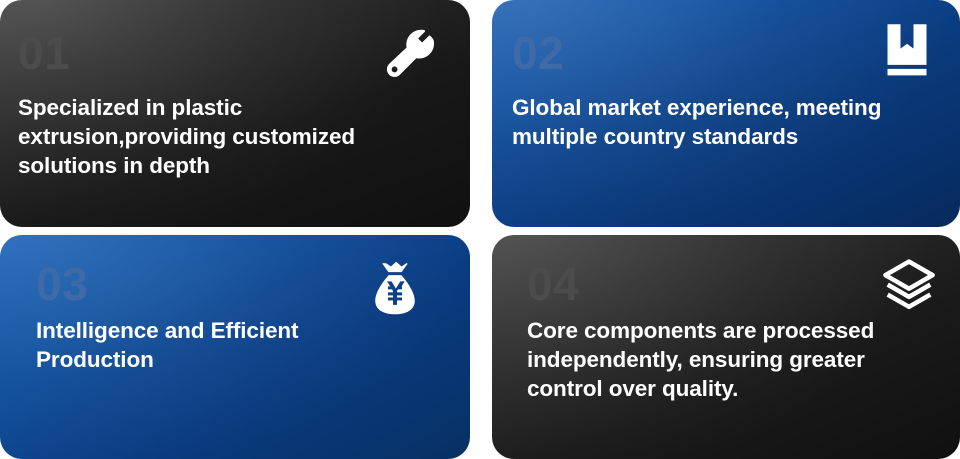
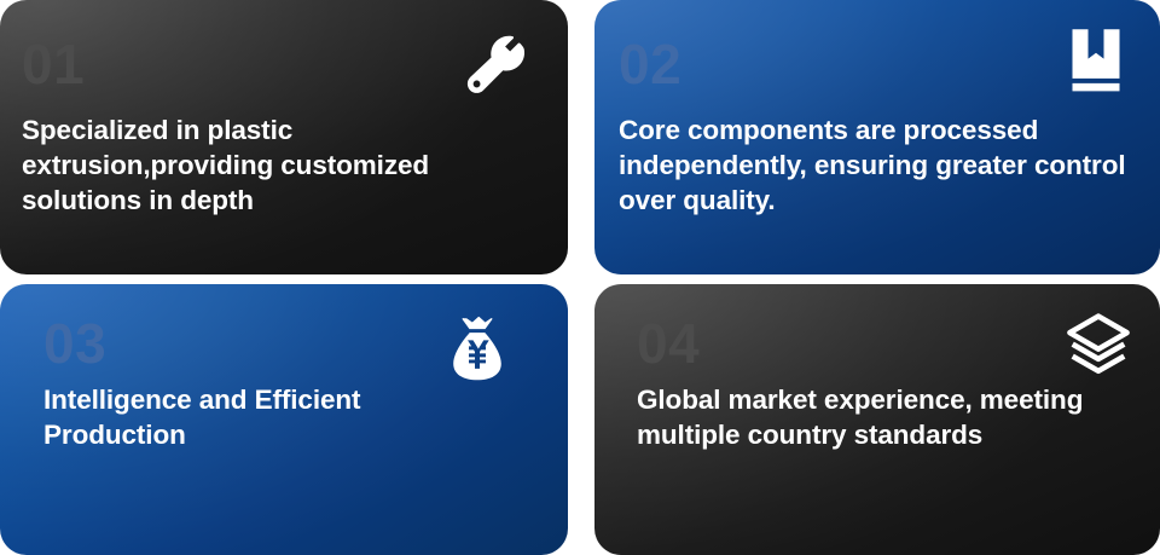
  Specialized in plastic extrusion,providing customized solutions in depth
  02
- Global market experience, meeting multiple country standards
+ Core components are processed independently, ensuring greater control over quality.
  03
  Intelligence and Efficient Production
- Core components are processed independently, ensuring greater control over quality.
+ Global market experience, meeting multiple country standards
